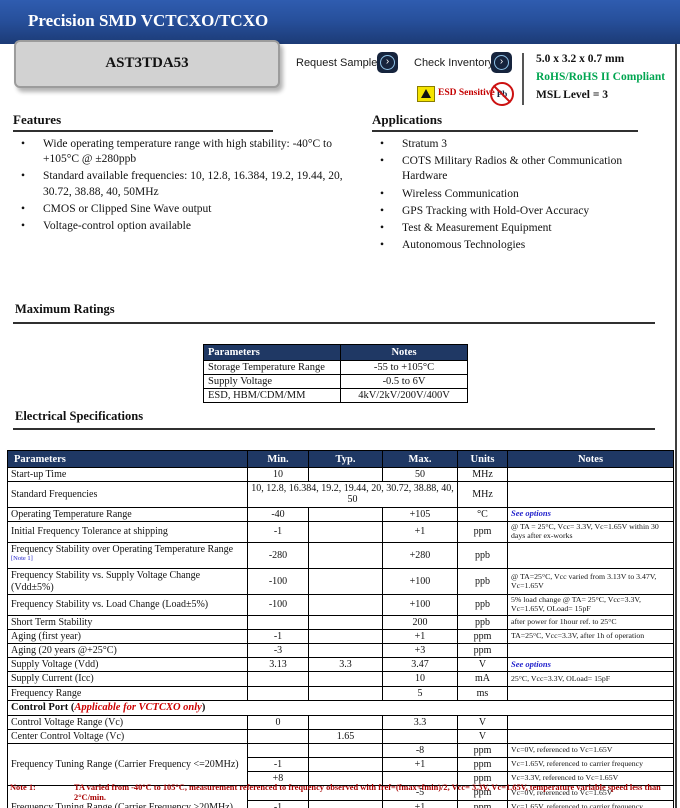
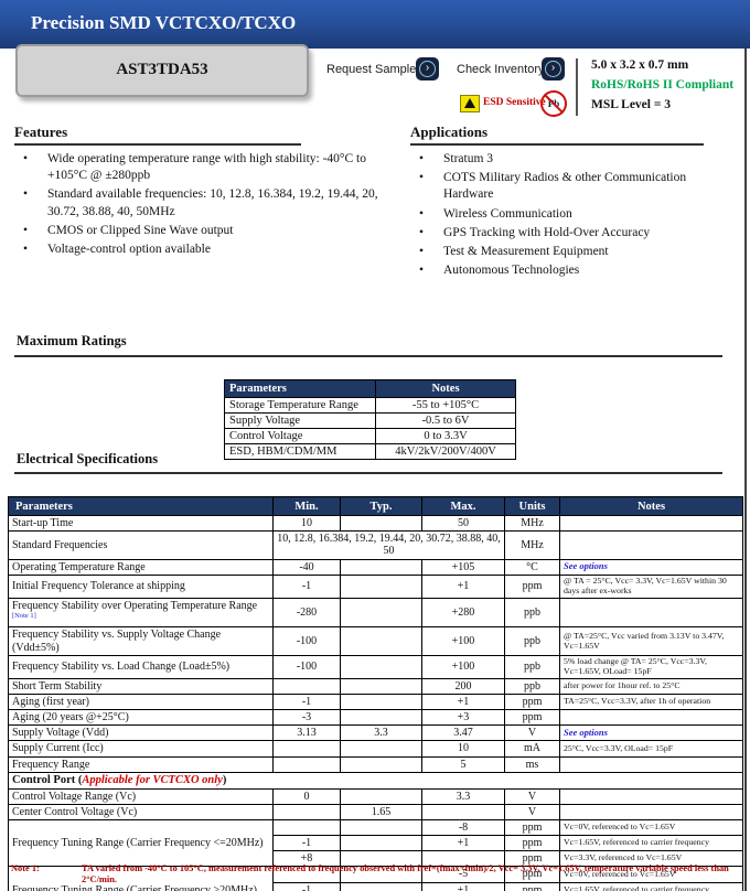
  Precision SMD VCTCXO/TCXO
  AST3TDA53
  Request Sample
  ›
  Check Inventor
  ›
  ESD Sensitiv
  Pb
  5.0 x 3.2 x 0.7 mm
  RoHS/RoHS II Compliant
  MSL Level = 3
  Features
  Wide operating temperature range with high stability: -40°C to +105°C @ ±280ppb
  Standard available frequencies: 10, 12.8, 16.384, 19.2, 19.44, 20, 30.72, 38.88, 40, 50MHz
  CMOS or Clipped Sine Wave output
  Voltage-control option available
  Applications
  Stratum 3
  COTS Military Radios & other Communication Hardware
  Wireless Communication
  GPS Tracking with Hold-Over Accuracy
  Test & Measurement Equipment
  Autonomous Technologies
  Maximum Ratings
  Parameters	Notes
  Storage Temperature Range	-55 to +105°C
  Supply Voltage	-0.5 to 6V
+ Control Voltage	0 to 3.3V
  ESD, HBM/CDM/MM	4kV/2kV/200V/400V
  Electrical Specifications
  Parameters	Min.	Typ.	Max.	Units	Notes
  Start-up Time	10		50	MHz
  Standard Frequencies	10, 12.8, 16.384, 19.2, 19.44, 20, 30.72, 38.88, 40, 50	MHz
  Operating Temperature Range	-40		+105	°C	See options
  Initial Frequency Tolerance at shipping	-1		+1	ppm	@ TA = 25°C, Vcc= 3.3V, Vc=1.65V within 30 days after ex-works
  Frequency Stability over Operating Temperature Range	-280		+280	ppb
  Frequency Stability vs. Supply Voltage Change (Vdd±5%)	-100		+100	ppb	@ TA=25°C, Vcc varied from 3.13V to 3.47V, Vc=1.65V
  Frequency Stability vs. Load Change (Load±5%)	-100		+100	ppb	5% load change @ TA= 25°C, Vcc=3.3V, Vc=1.65V, OLoad= 15pF
  Short Term Stability			200	ppb	after power for 1hour ref. to 25°C
  Aging (first year)	-1		+1	ppm	TA=25°C, Vcc=3.3V, after 1h of operation
  Aging (20 years @+25°C)	-3		+3	ppm
  Supply Voltage (Vdd)	3.13	3.3	3.47	V	See options
  Supply Current (Icc)			10	mA	25°C, Vcc=3.3V, OLoad= 15pF
  Frequency Range			5	ms
  Control Port (Applicable for VCTCXO only)
  Control Voltage Range (Vc)	0		3.3	V
  Center Control Voltage (Vc)		1.65		V
  Frequency Tuning Range (Carrier Frequency <=20MHz)			-8	ppm	Vc=0V, referenced to Vc=1.65V
  -1		+1	ppm	Vc=1.65V, referenced to carrier frequency
  +8			ppm	Vc=3.3V, referenced to Vc=1.65V
  Frequency Tuning Range (Carrier Frequency >20MHz)			-5	ppm	Vc=0V, referenced to Vc=1.65V
  -1		+1	ppm	Vc=1.65V, referenced to carrier frequency
  Note 1:
  TA varied from -40°C to 105°C, measurement referenced to frequency observed with fref=(fmax+fmin)/2, Vcc= 3.3V, Vc=1.65V, temperature variable speed less than 2°C/min.
